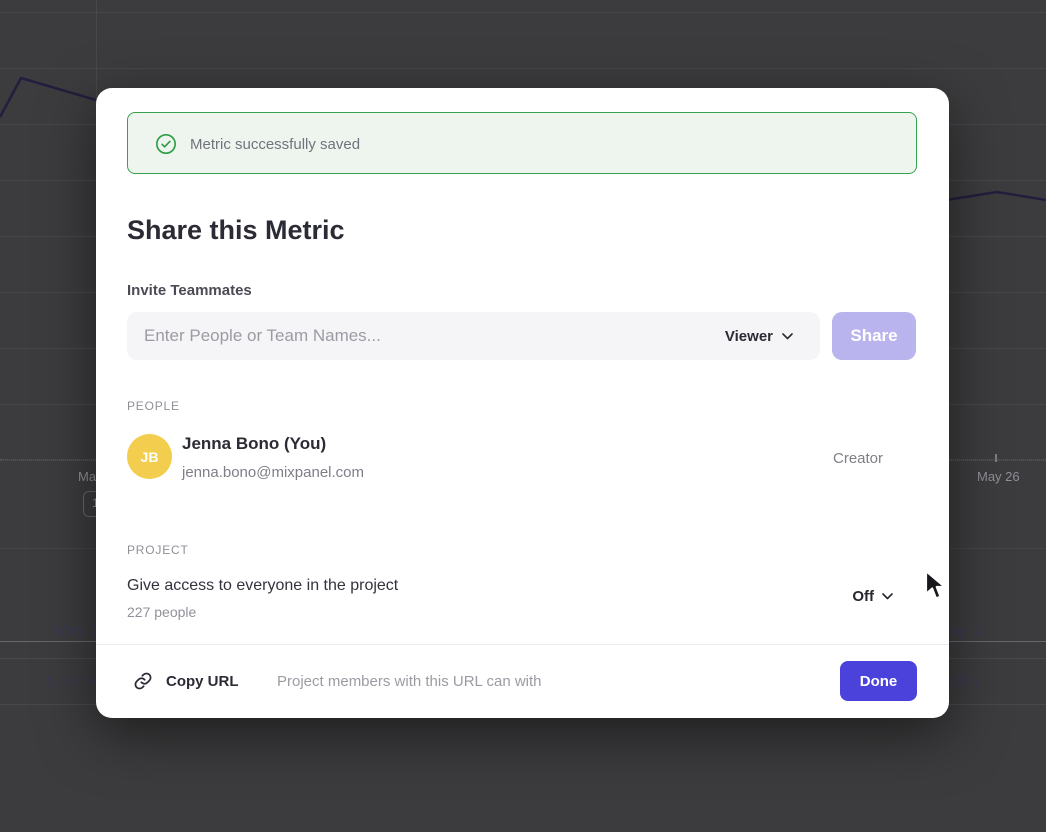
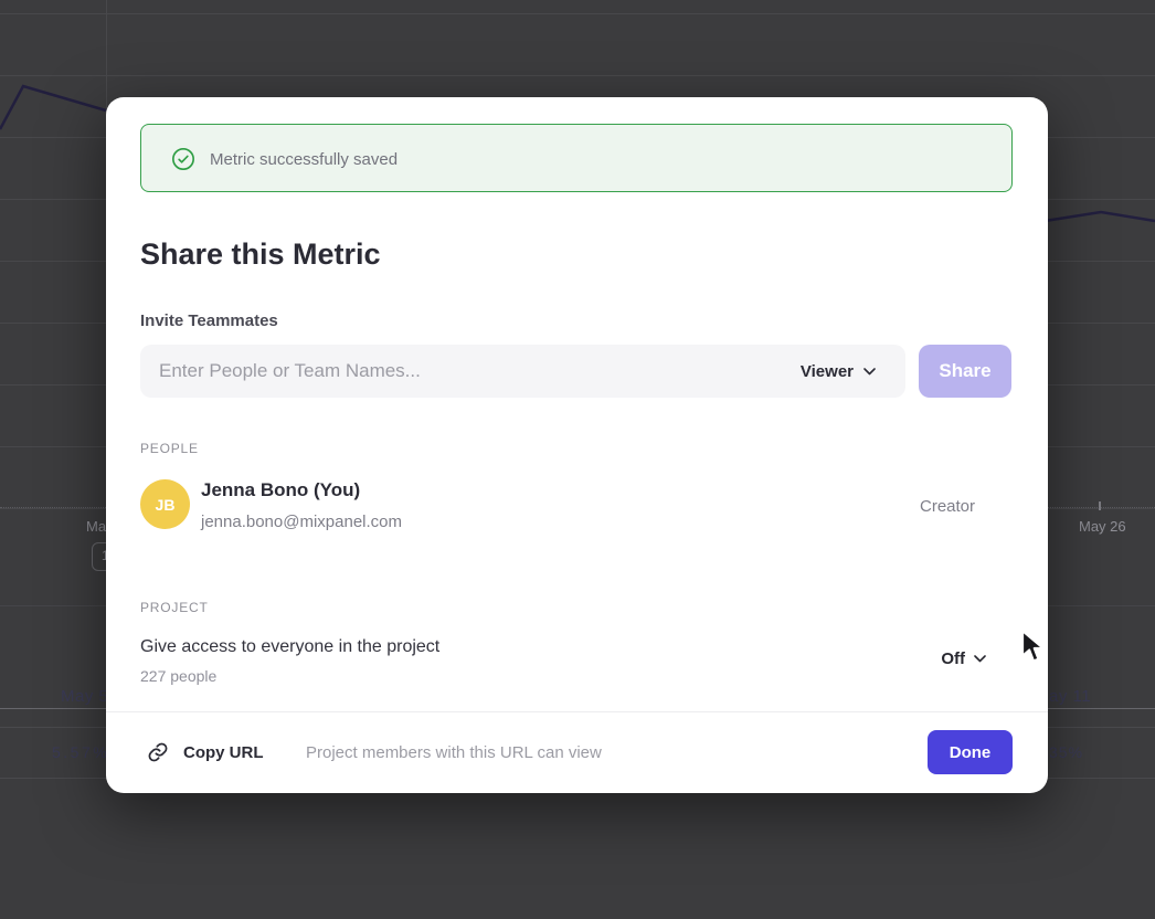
  May 26
  May 5
  5.57%
  ay 11
  35%
  Metric successfully saved
  Share this Metric
  Invite Teammates
  Enter People or Team Names...
  Viewer
  Share
  PEOPLE
  JB
  Jenna Bono (You)
  jenna.bono@mixpanel.com
  Creator
  PROJECT
  Give access to everyone in the project
  227 people
  Off
  Copy URL
- Project members with this URL can with
+ Project members with this URL can view
  Done
